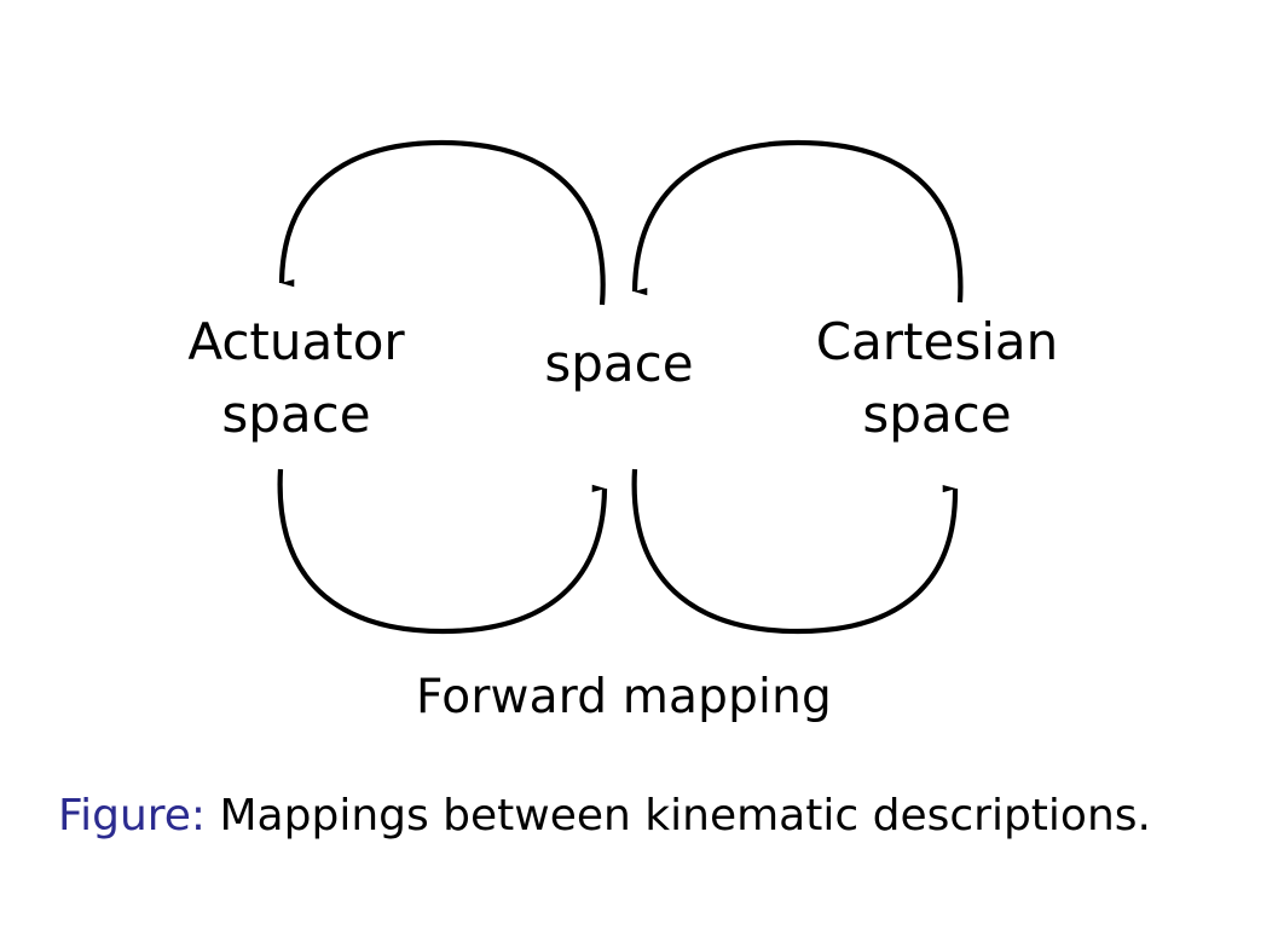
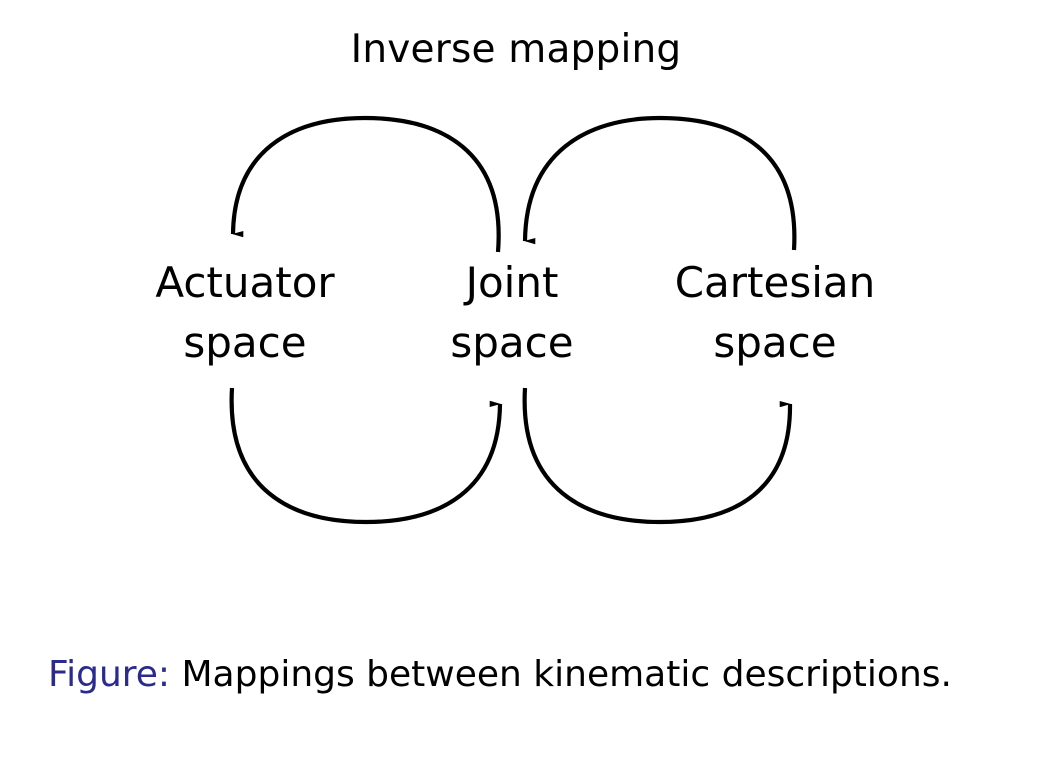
+ Inverse mapping
  Actuator
  space
+ Joint
  space
  Cartesian
  space
- Forward mapping
  Figure: Mappings between kinematic descriptions.
